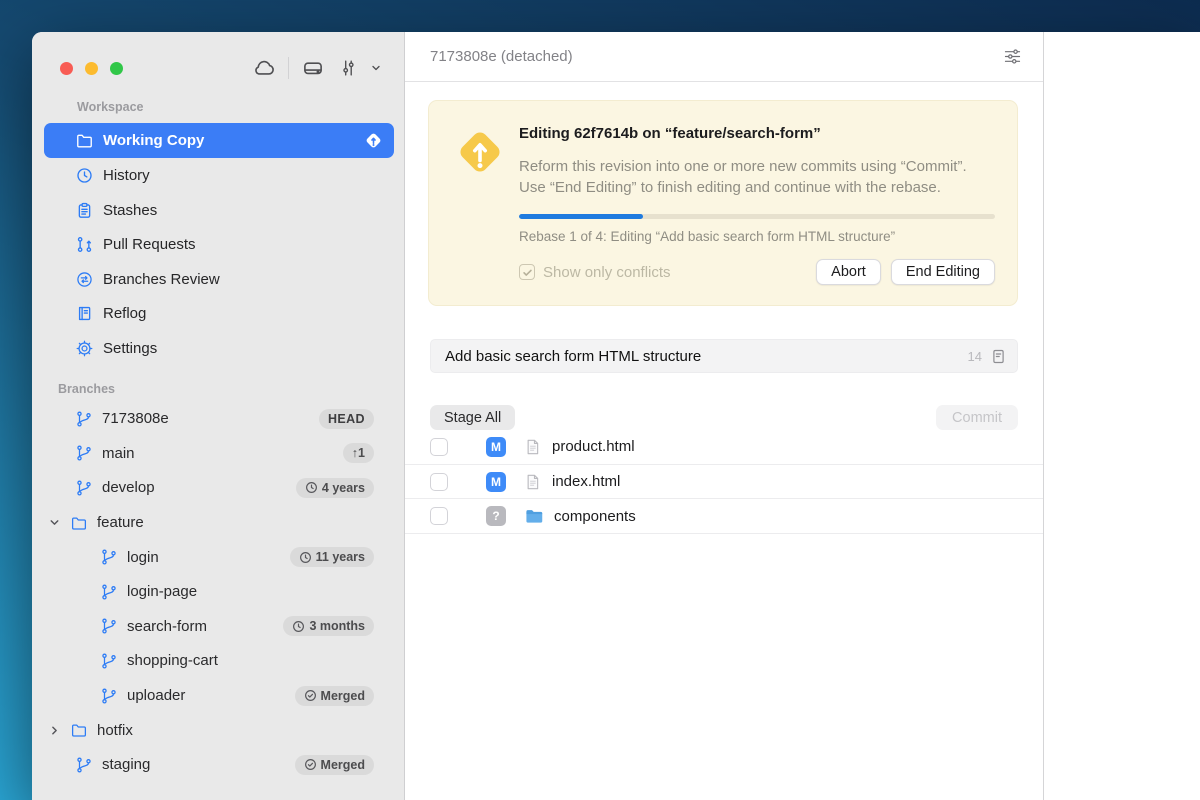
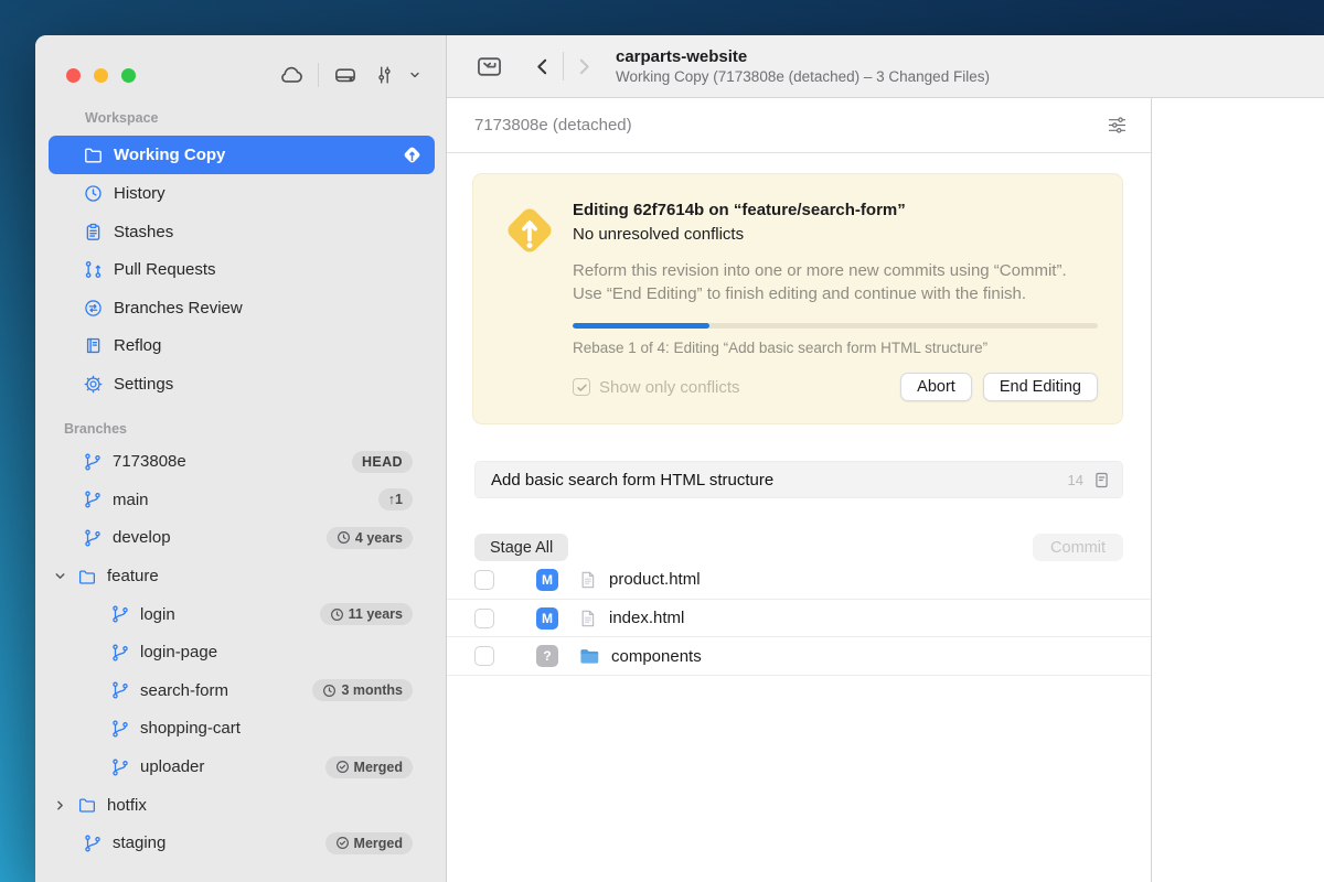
  Workspace
  Working Copy
  History
  Stashes
  Pull Requests
  Branches Review
  Reflog
  Settings
  Branches
  7173808e
  HEAD
  main
  ↑1
  develop
  4 years
  feature
  login
  11 years
  login-page
  search-form
  3 months
  shopping-cart
  uploader
  Merged
  hotfix
  staging
  Merged
+ carparts-website
+ Working Copy (7173808e (detached) – 3 Changed Files)
  7173808e (detached)
  Editing 62f7614b on “feature/search-form”
+ No unresolved conflicts
- Reform this revision into one or more new commits using “Commit”. Use “End Editing” to finish editing and continue with the rebase.
+ Reform this revision into one or more new commits using “Commit”. Use “End Editing” to finish editing and continue with the finish.
  Rebase 1 of 4: Editing “Add basic search form HTML structure”
  Show only conflicts
  Abort
  End Editing
  Add basic search form HTML structure
  14
  Stage All
  Commit
  M
  product.html
  M
  index.html
  ?
  components
